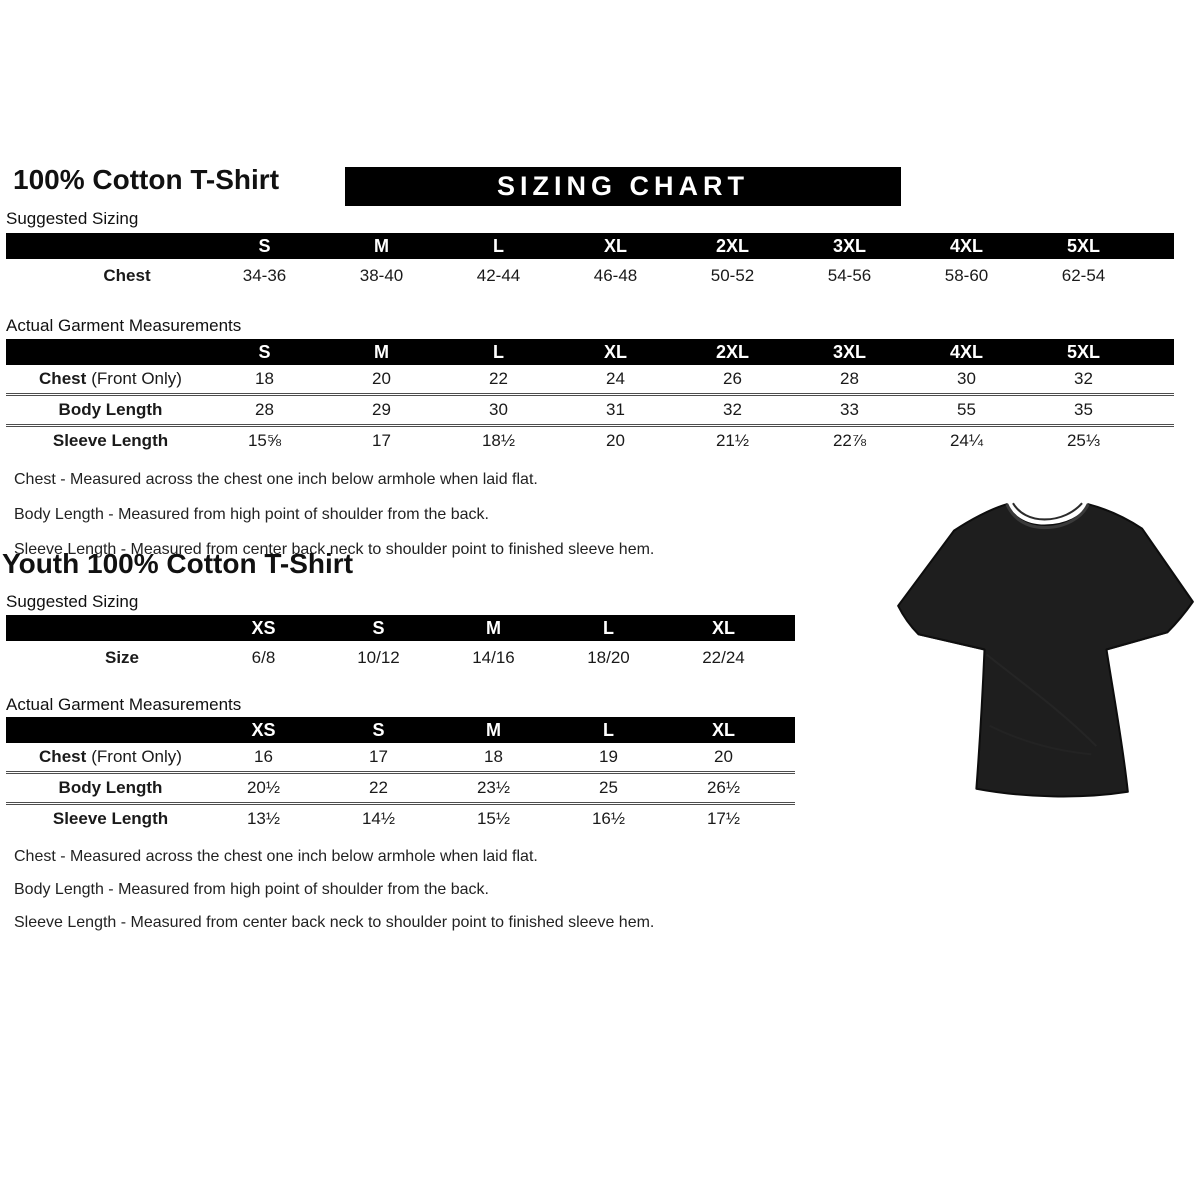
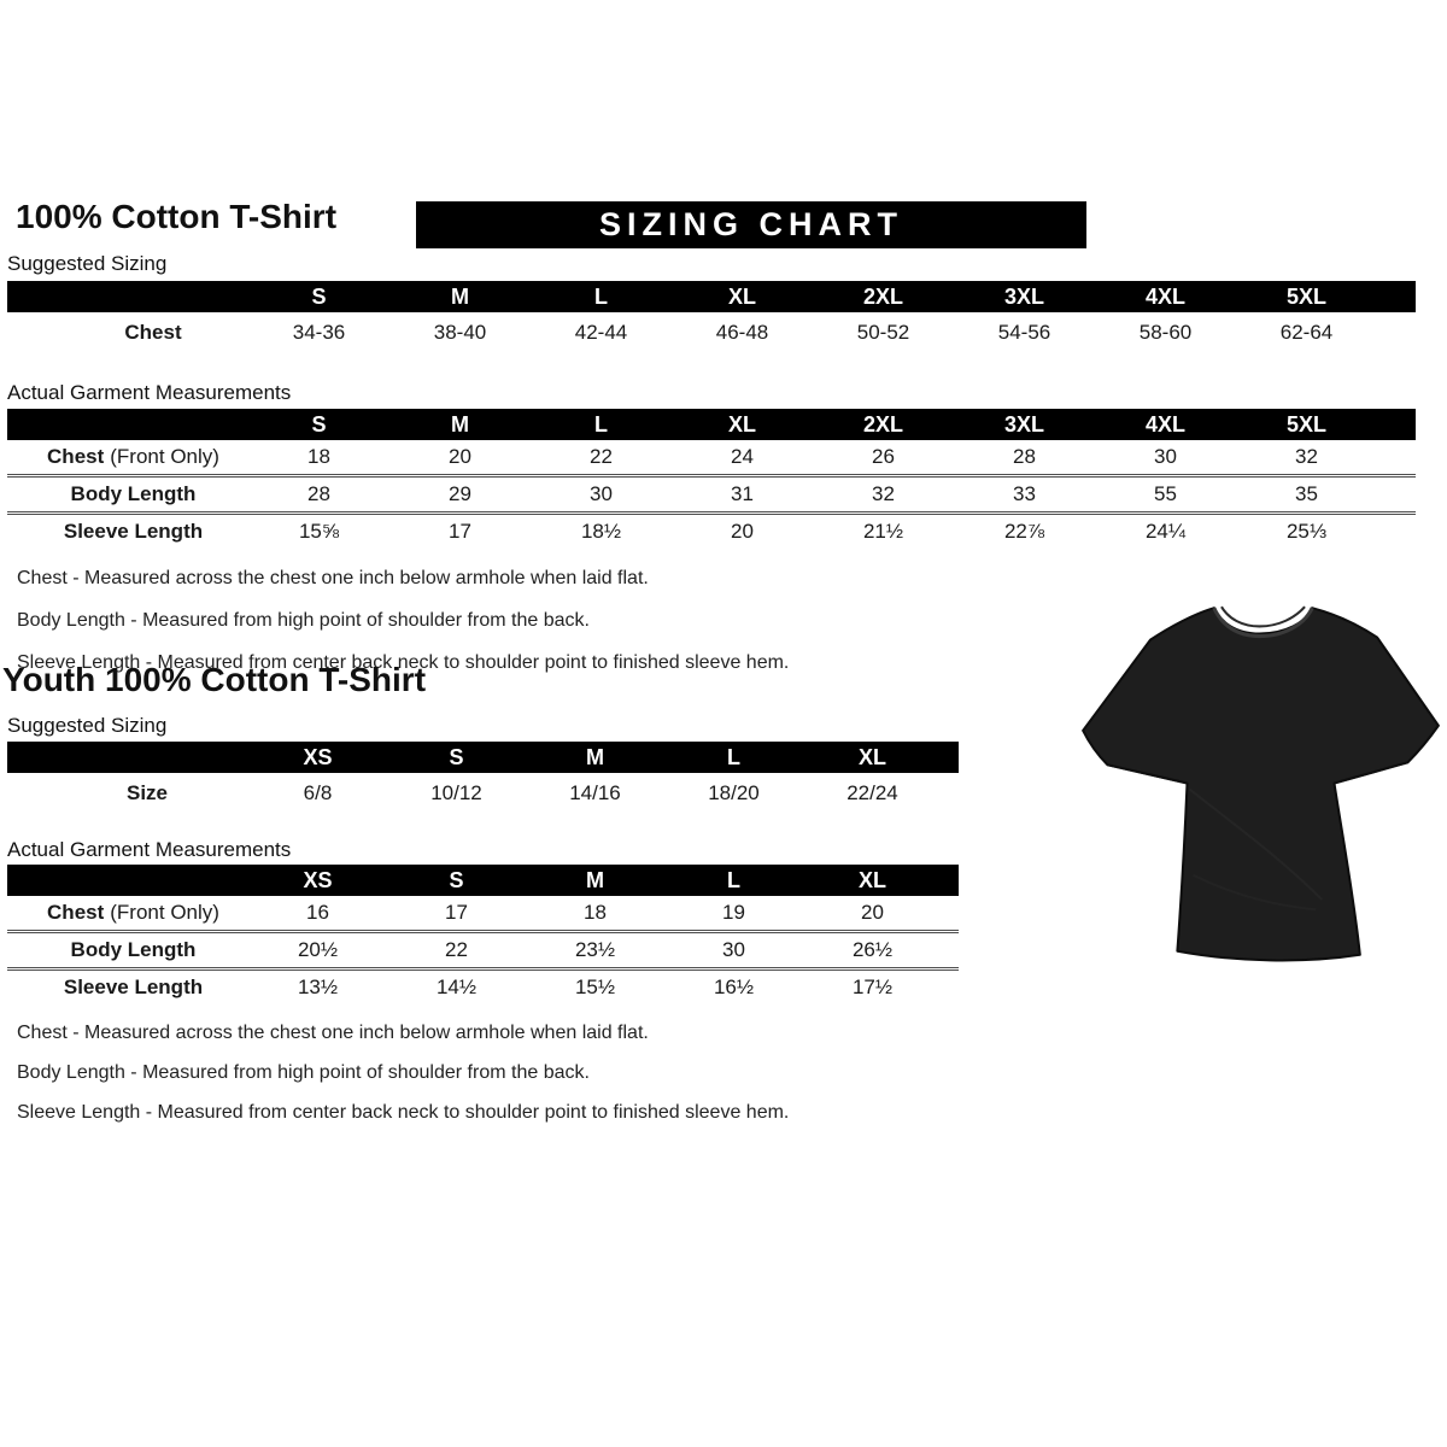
  100% Cotton T-Shirt
  SIZING CHART
  Suggested Sizing
  	S	M	L	XL	2XL	3XL	4XL	5XL
- Chest	34-36	38-40	42-44	46-48	50-52	54-56	58-60	62-54
+ Chest	34-36	38-40	42-44	46-48	50-52	54-56	58-60	62-64
  Actual Garment Measurements
  	S	M	L	XL	2XL	3XL	4XL	5XL
  Chest (Front Only)	18	20	22	24	26	28	30	32
  Body Length	28	29	30	31	32	33	55	35
  Sleeve Length	15⅝	17	18½	20	21½	22⅞	24¼	25⅓
  Chest - Measured across the chest one inch below armhole when laid flat.
  Body Length - Measured from high point of shoulder from the back.
  Sleeve Length - Measured from center back neck to shoulder point to finished sleeve hem.
  Youth 100% Cotton T-Shirt
  Suggested Sizing
  	XS	S	M	L	XL
  Size	6/8	10/12	14/16	18/20	22/24
  Actual Garment Measurements
  	XS	S	M	L	XL
  Chest (Front Only)	16	17	18	19	20
- Body Length	20½	22	23½	25	26½
+ Body Length	20½	22	23½	30	26½
  Sleeve Length	13½	14½	15½	16½	17½
  Chest - Measured across the chest one inch below armhole when laid flat.
  Body Length - Measured from high point of shoulder from the back.
  Sleeve Length - Measured from center back neck to shoulder point to finished sleeve hem.
